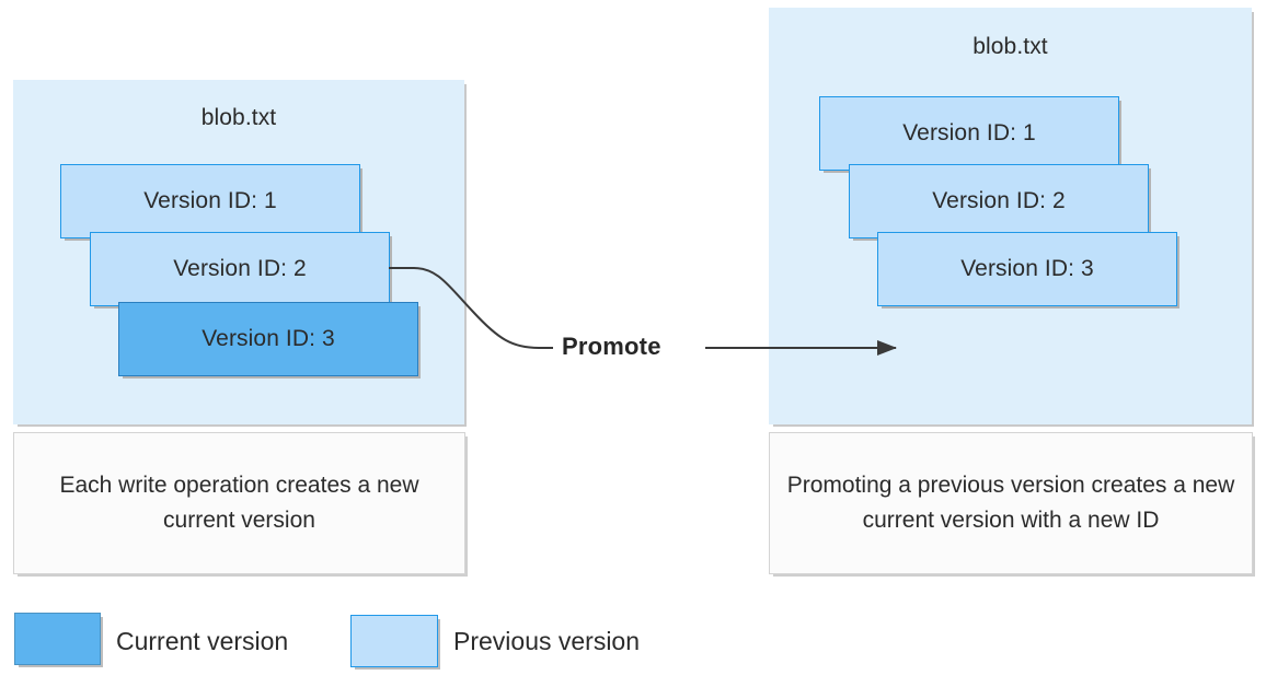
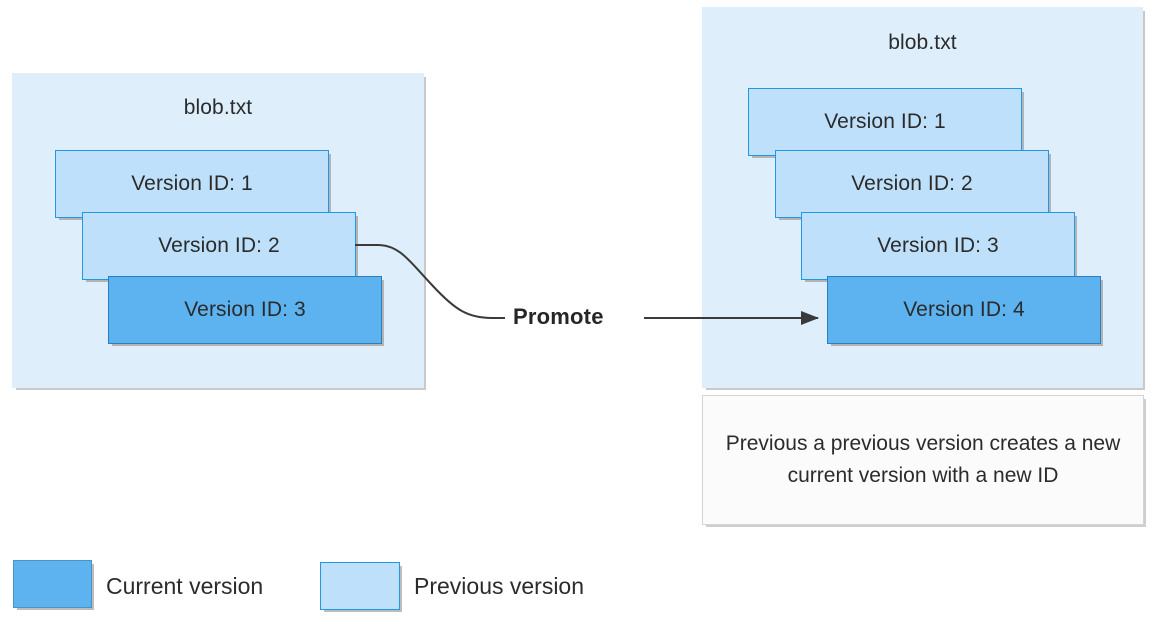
  blob.txt
  Version ID: 1
  Version ID: 2
  Version ID: 3
- Each write operation creates a new current version
  blob.txt
  Version ID: 1
  Version ID: 2
  Version ID: 3
+ Version ID: 4
- Promoting a previous version creates a new current version with a new ID
+ Previous a previous version creates a new current version with a new ID
  Promote
  Current version
  Previous version
